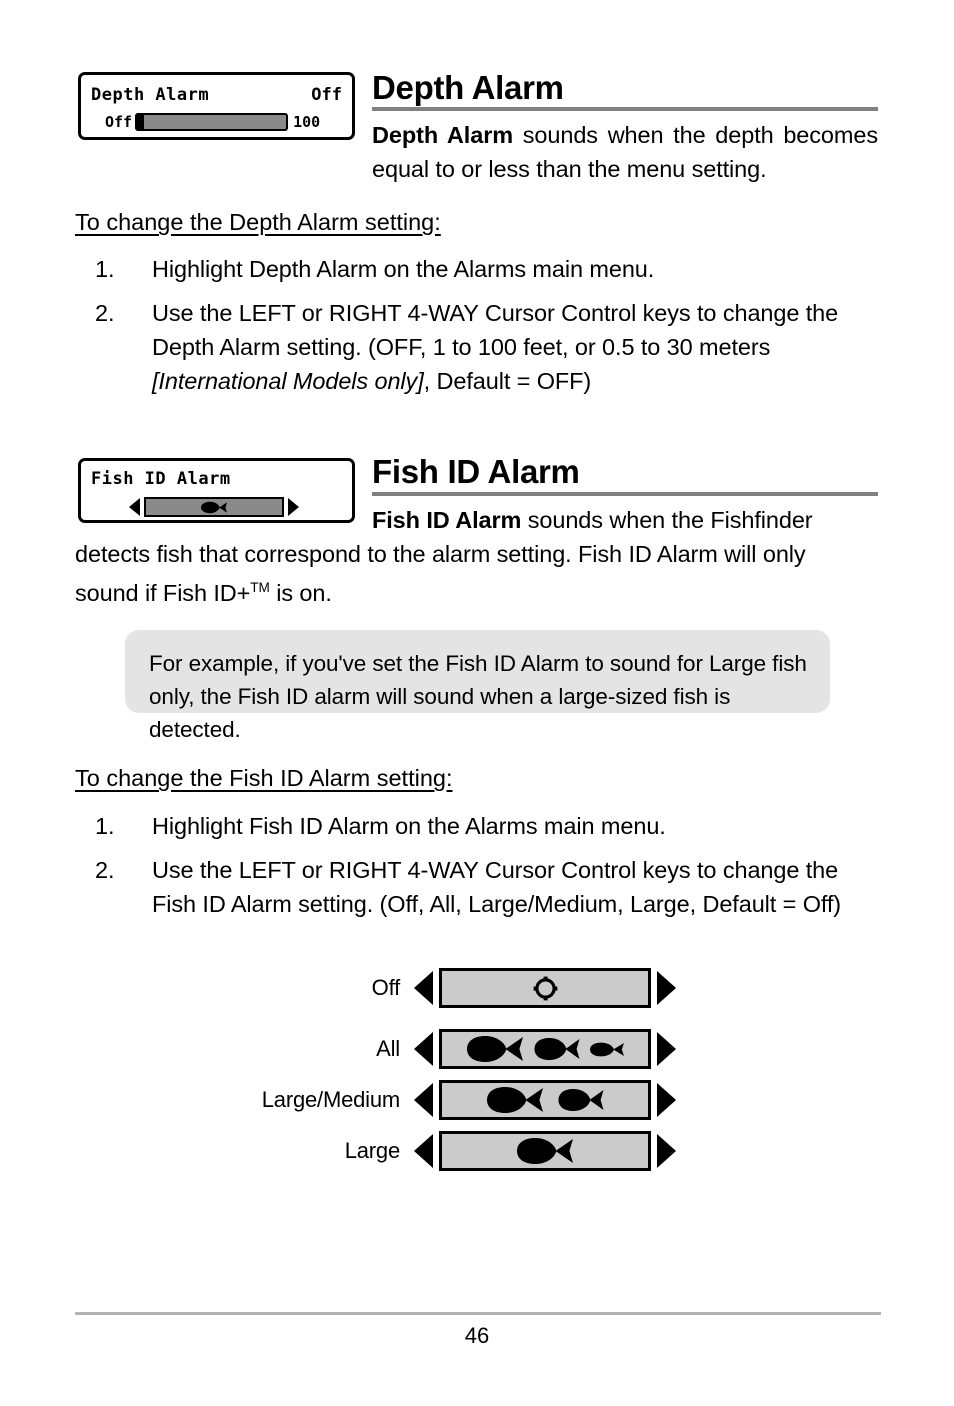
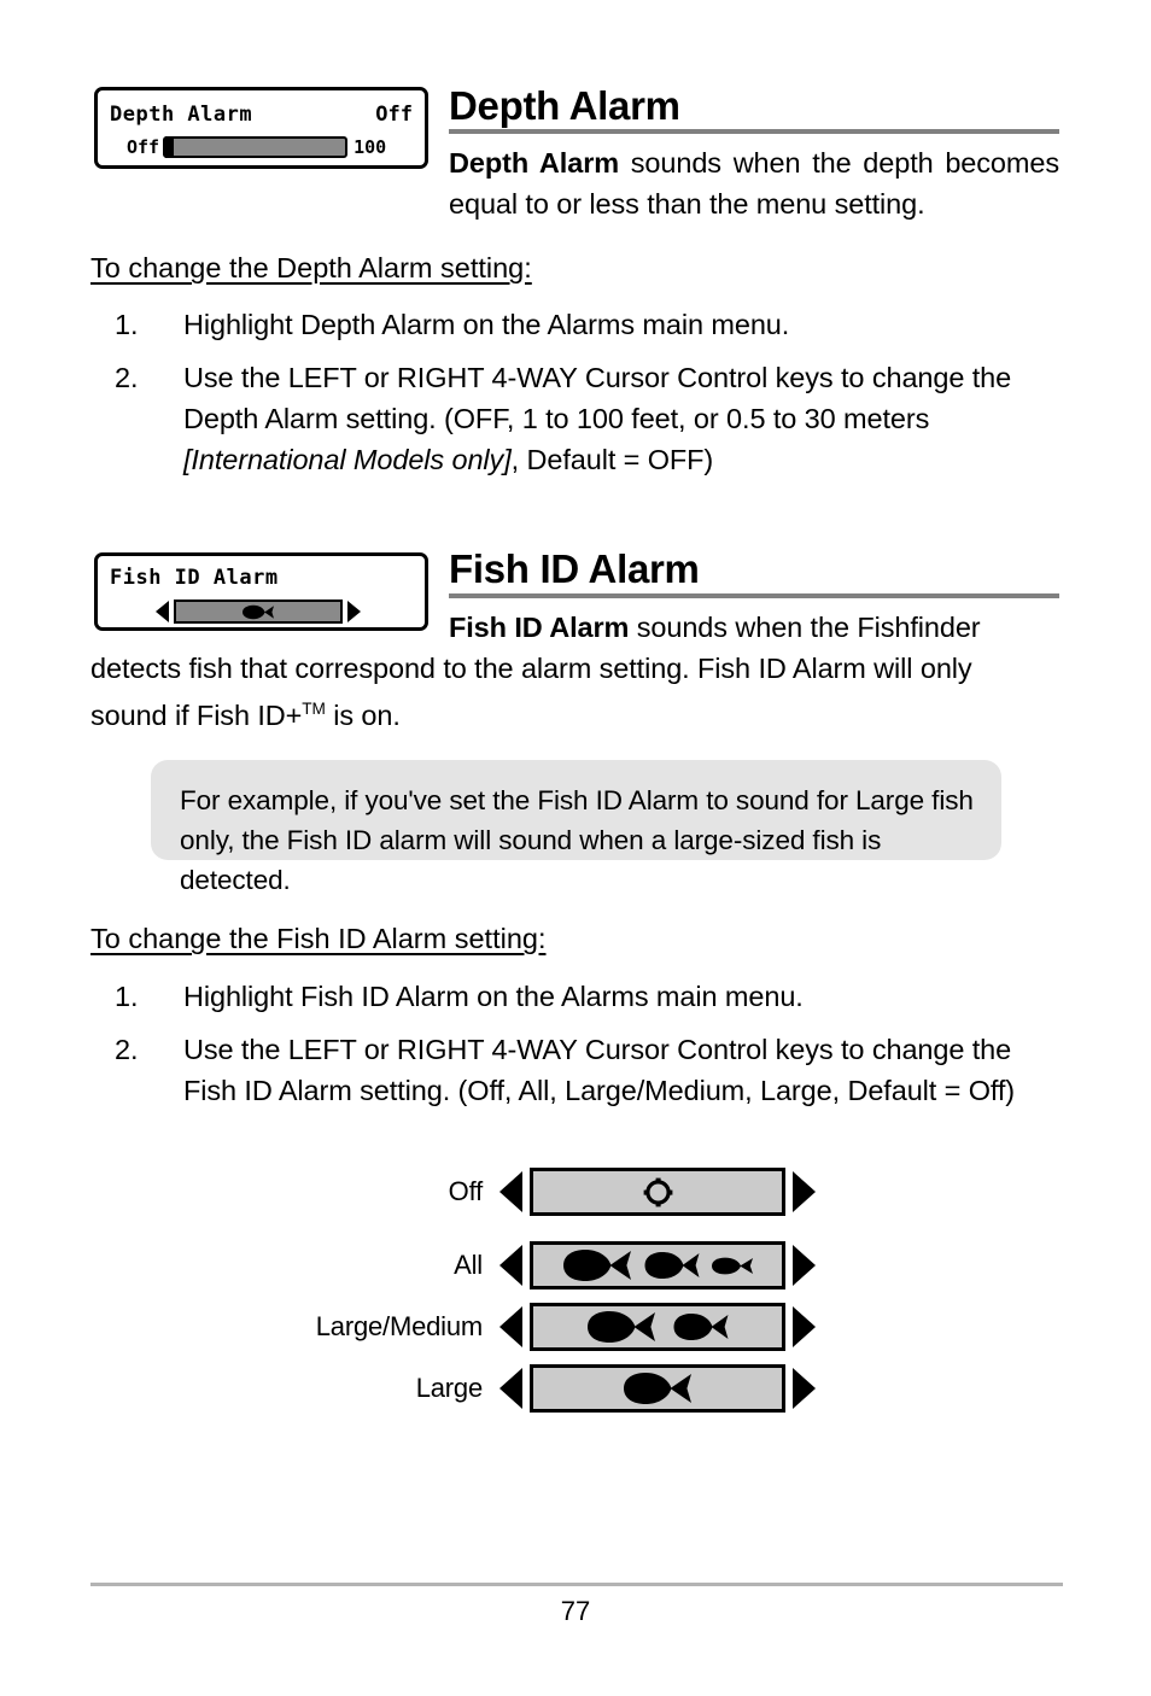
  Depth Alarm
  Off
  Off
  100
  Depth Alarm
  Depth Alarm sounds when the depth becomes equal to or less than the menu setting.
  To change the Depth Alarm setting:
  1.
  Highlight Depth Alarm on the Alarms main menu.
  2.
  Use the LEFT or RIGHT 4-WAY Cursor Control keys to change the Depth Alarm setting. (OFF, 1 to 100 feet, or 0.5 to 30 meters [International Models only], Default = OFF)
  Fish ID Alarm
  Fish ID Alarm
  Fish ID Alarm sounds when the Fishfinder
  detects fish that correspond to the alarm setting. Fish ID Alarm will only
  sound if Fish ID+TM is on.
  For example, if you've set the Fish ID Alarm to sound for Large fish only, the Fish ID alarm will sound when a large-sized fish is detected.
  To change the Fish ID Alarm setting:
  1.
  Highlight Fish ID Alarm on the Alarms main menu.
  2.
  Use the LEFT or RIGHT 4-WAY Cursor Control keys to change the Fish ID Alarm setting. (Off, All, Large/Medium, Large, Default = Off)
  Off
  All
  Large/Medium
  Large
- 46
+ 77
